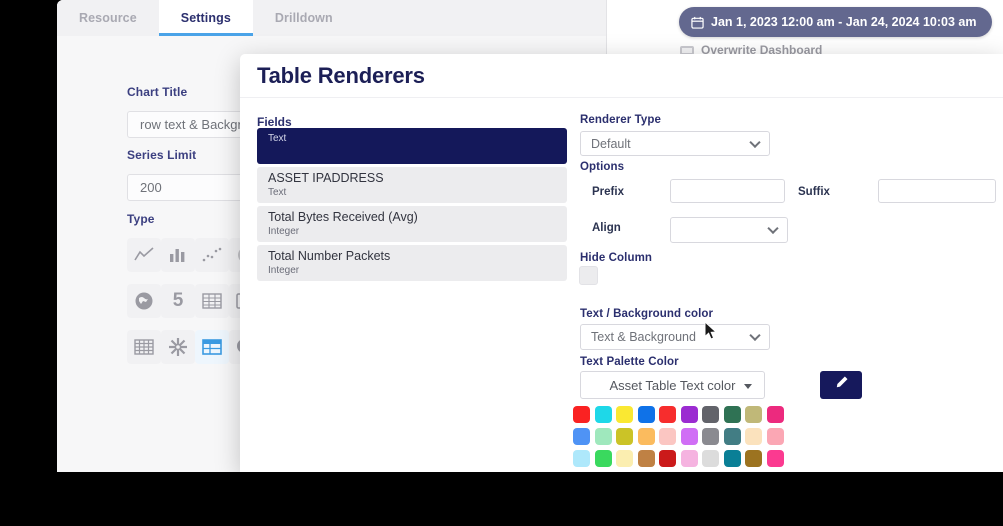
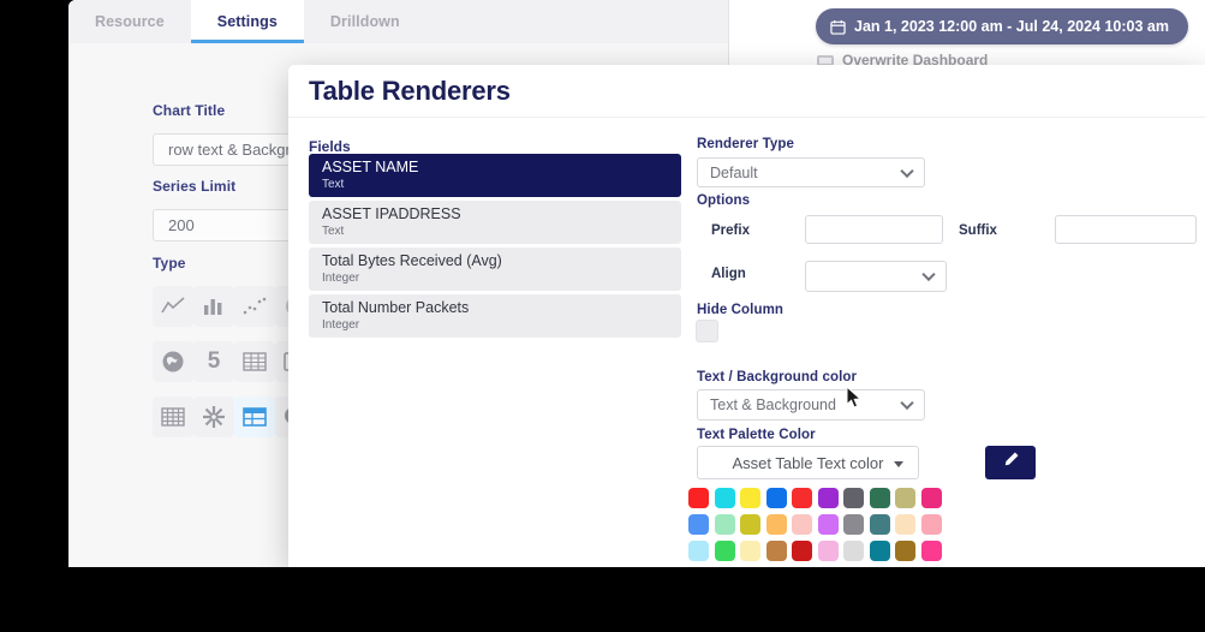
  Resource
  Settings
  Drilldown
  Chart Title
  Series Limit
  200
  Type
  5
- Jan 1, 2023 12:00 am - Jan 24, 2024 10:03 am
+ Jan 1, 2023 12:00 am - Jul 24, 2024 10:03 am
  Overwrite Dashboard
  Table Renderers
  Fields
+ ASSET NAME
  Text
  ASSET IPADDRESS
  Text
  Total Bytes Received (Avg)
  Integer
  Total Number Packets
  Integer
  Renderer Type
  Default
  Options
  Prefix
  Suffix
  Align
  Hide Column
  Text / Background color
  Text & Background
  Text Palette Color
  Asset Table Text color
